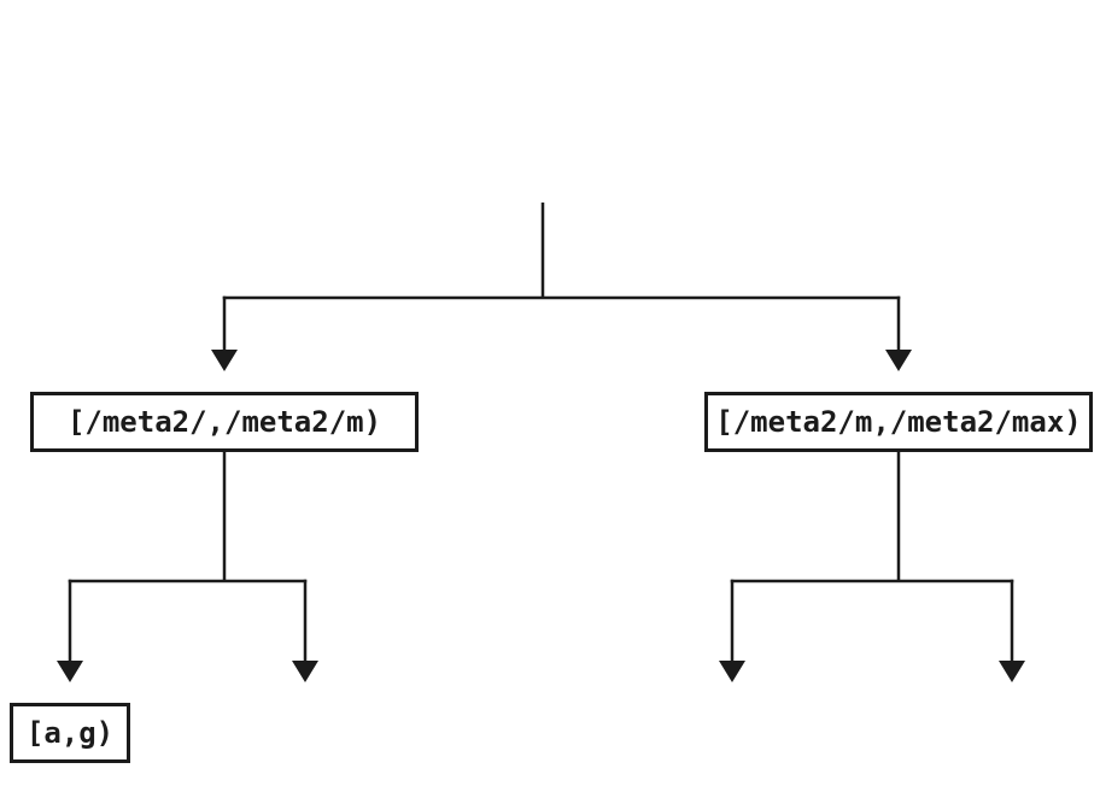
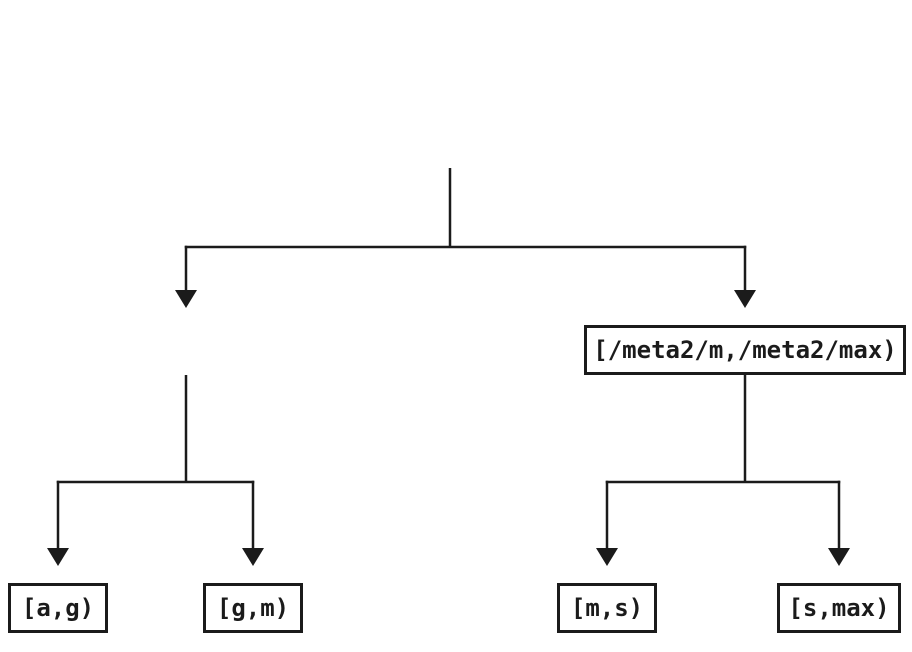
- [/meta2/,/meta2/m)
  [/meta2/m,/meta2/max)
  [a,g)
+ [g,m)
+ [m,s)
+ [s,max)
